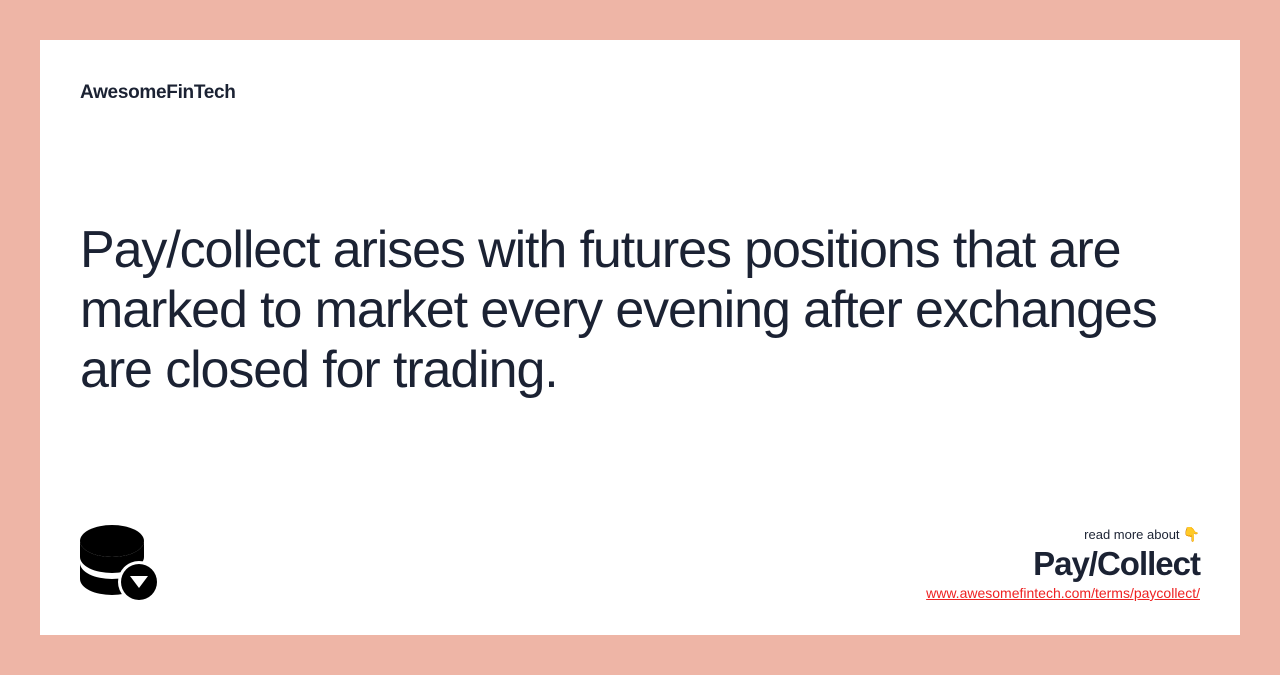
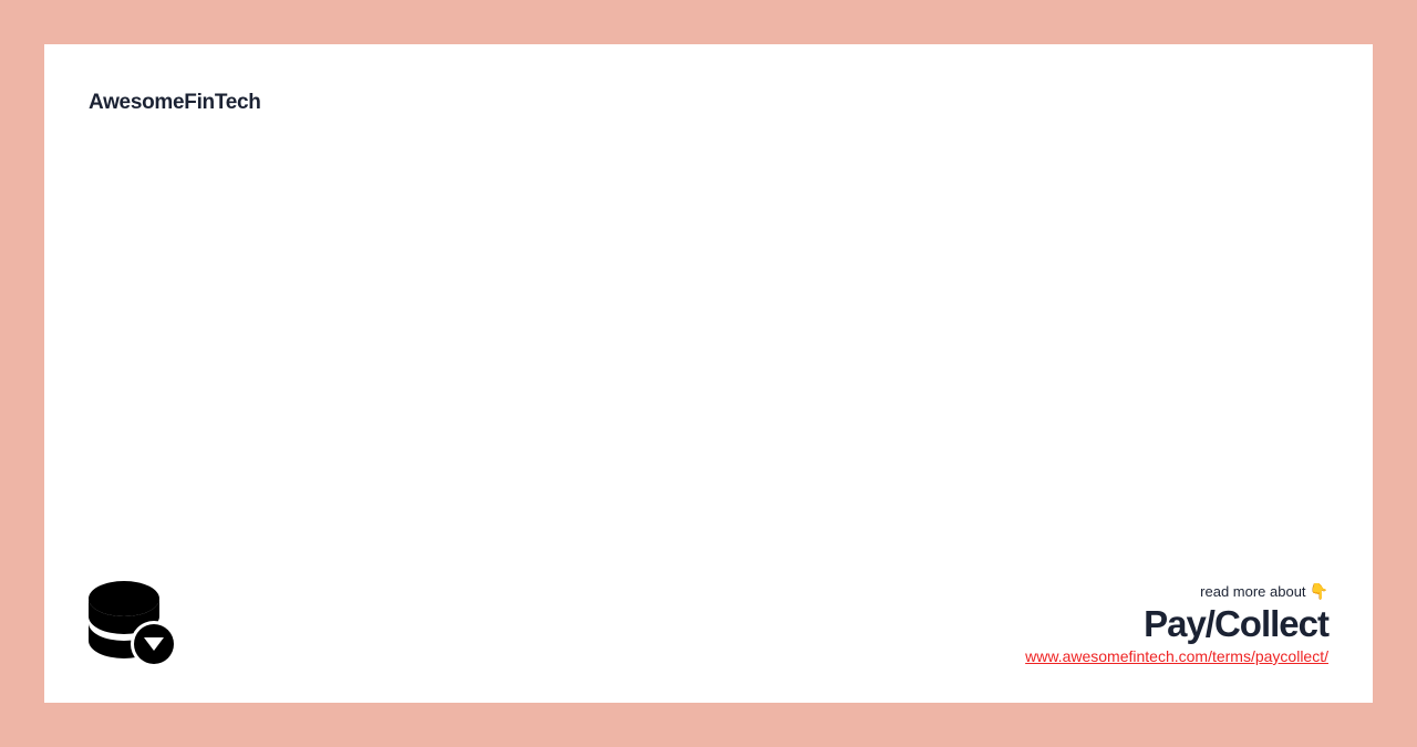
  AwesomeFinTech
- Pay/collect arises with futures positions that are marked to market every evening after exchanges are closed for trading.
  read more about 👇
  Pay/Collect
  www.awesomefintech.com/terms/paycollect/
